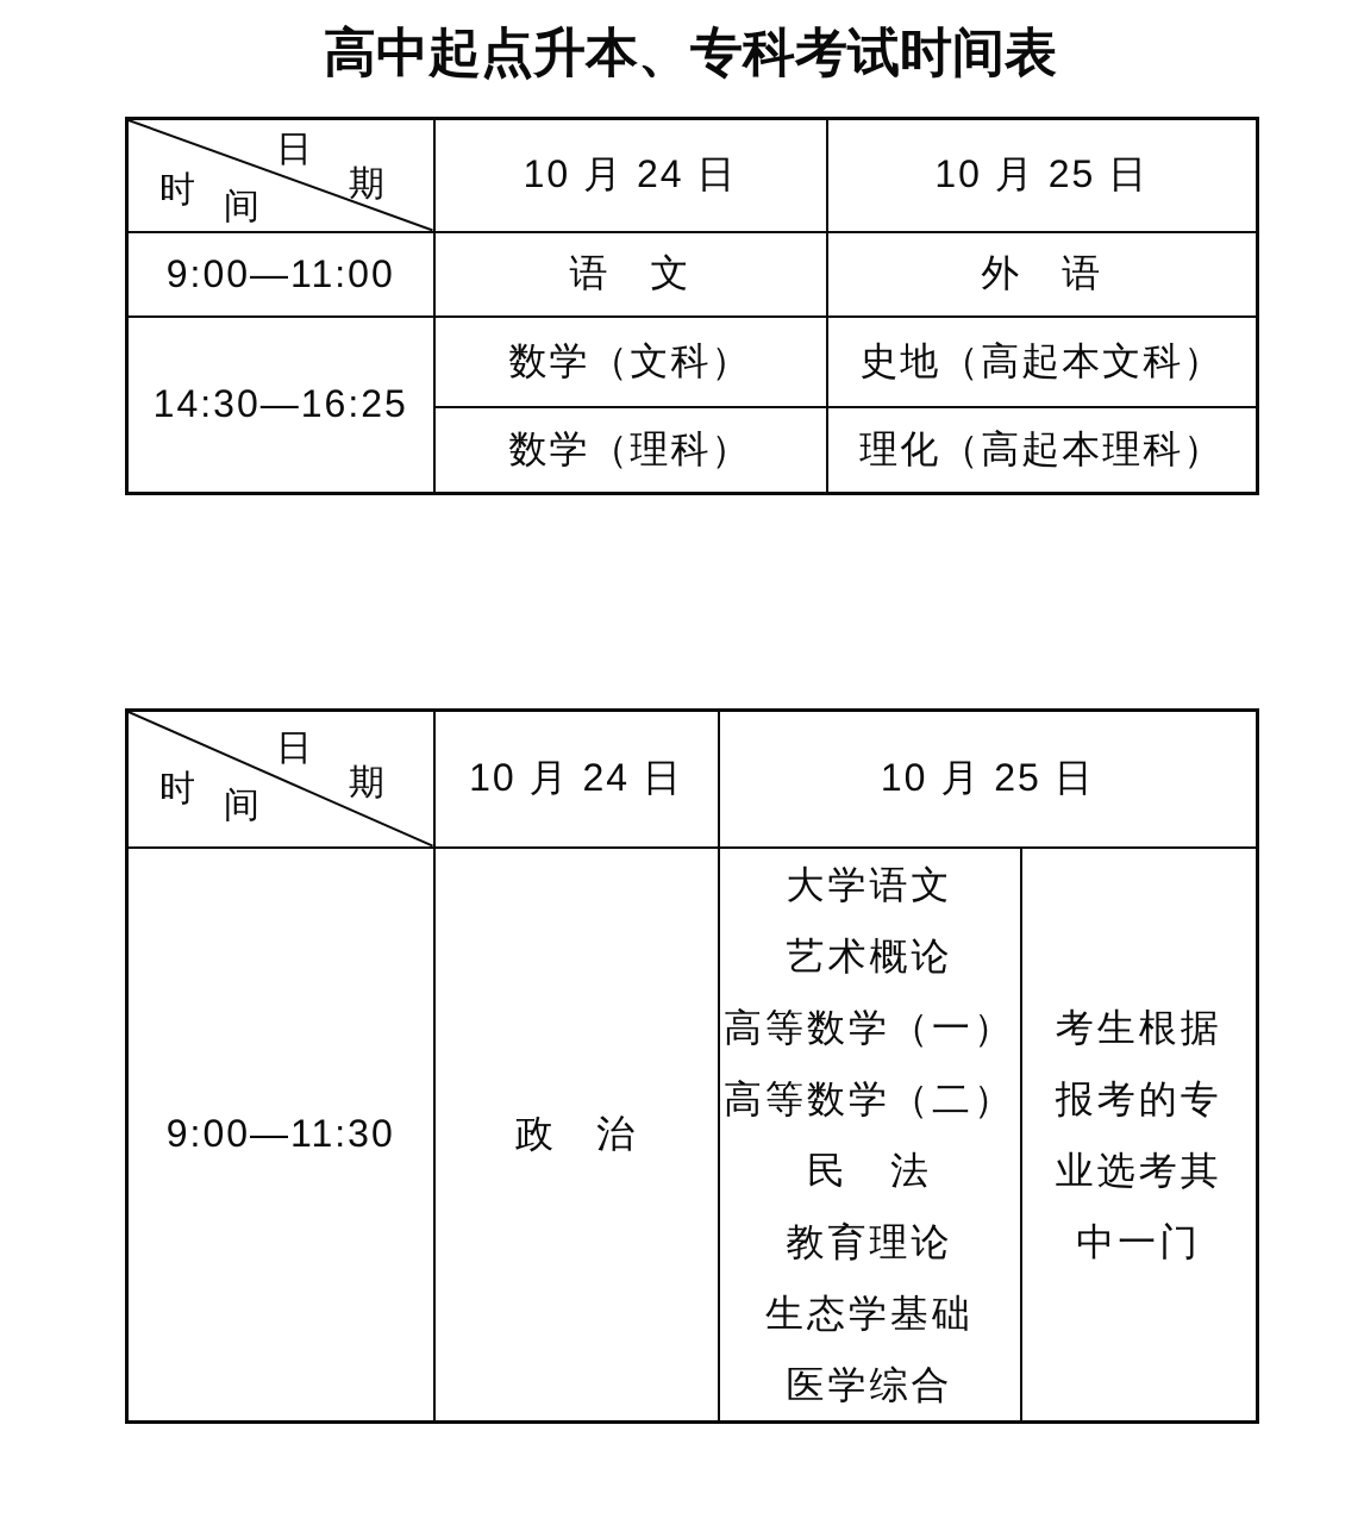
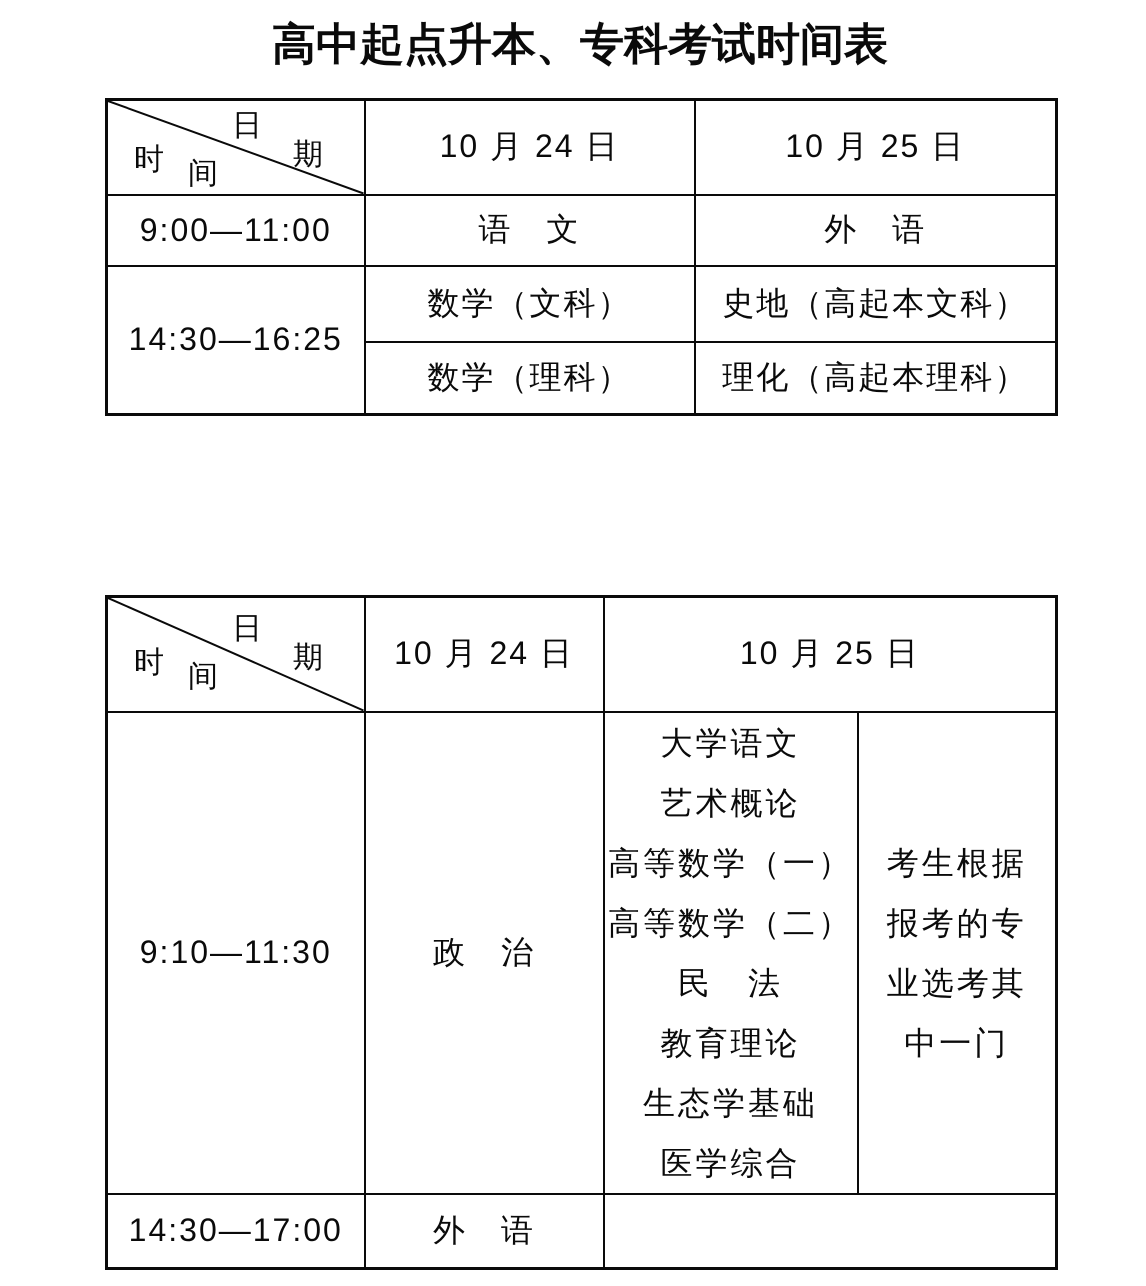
  高中起点升本、专科考试时间表
  日期 时 间	10 月 24 日	10 月 25 日
  9:00—11:00	语 文	外 语
  14:30—16:25	数学（文科）	史地（高起本文科）
  数学（理科）	理化（高起本理科）
  日期 时 间	10 月 24 日	10 月 25 日
- 9:00—11:30	政 治	大学语文 艺术概论 高等数学（一） 高等数学（二） 民 法 教育理论 生态学基础 医学综合	考生根据 报考的专 业选考其 中一门
+ 9:10—11:30	政 治	大学语文 艺术概论 高等数学（一） 高等数学（二） 民 法 教育理论 生态学基础 医学综合	考生根据 报考的专 业选考其 中一门
+ 14:30—17:00	外 语
